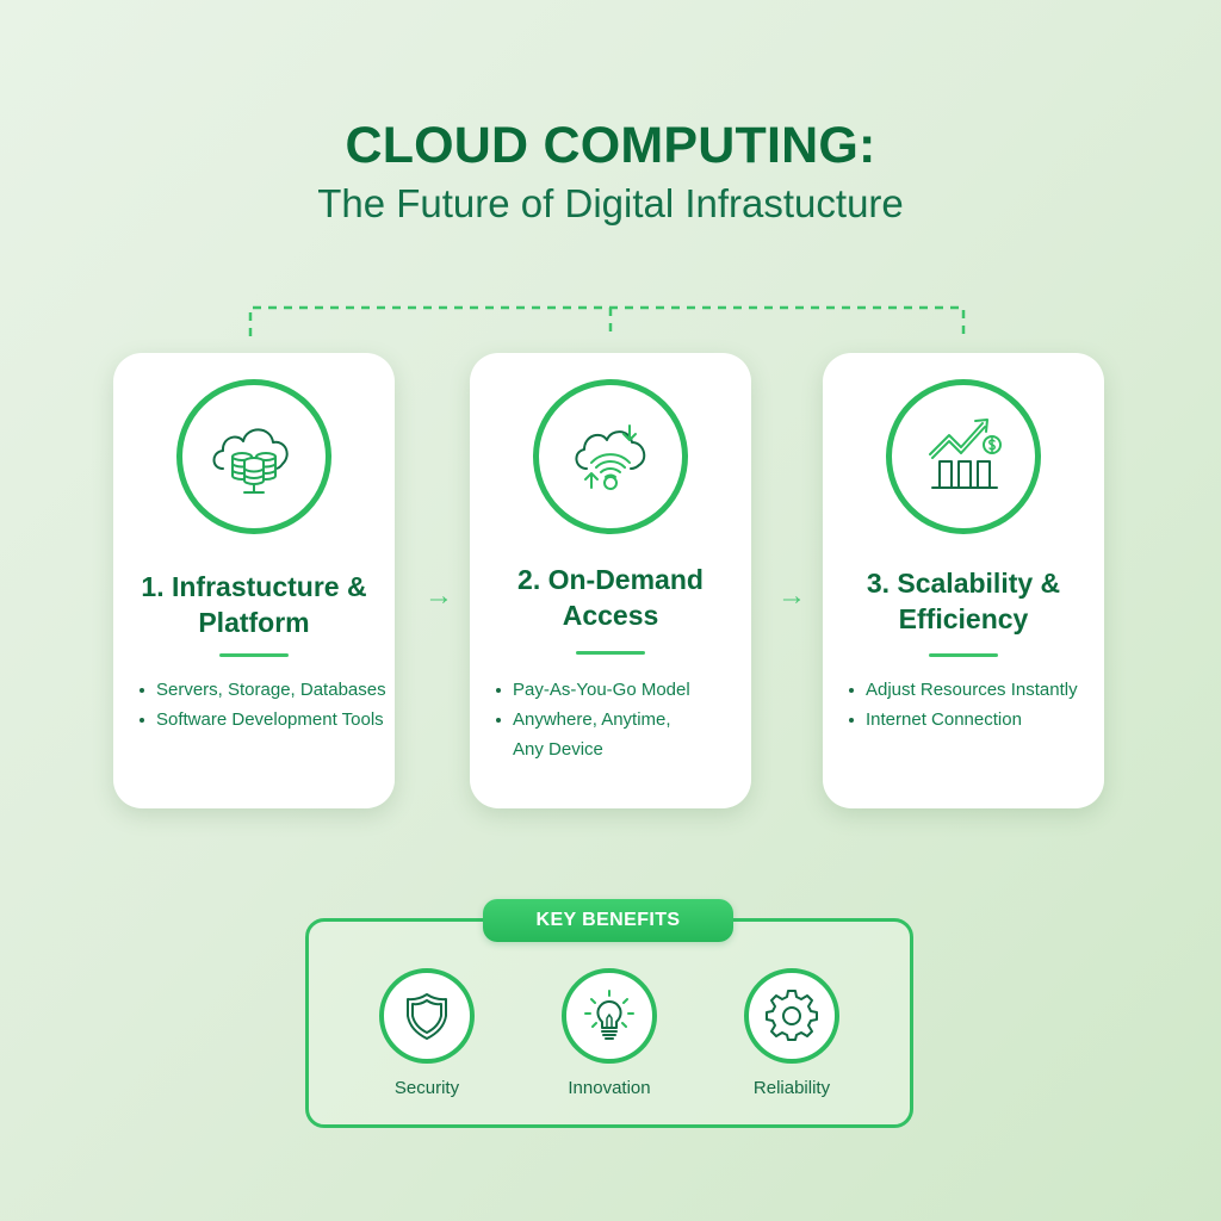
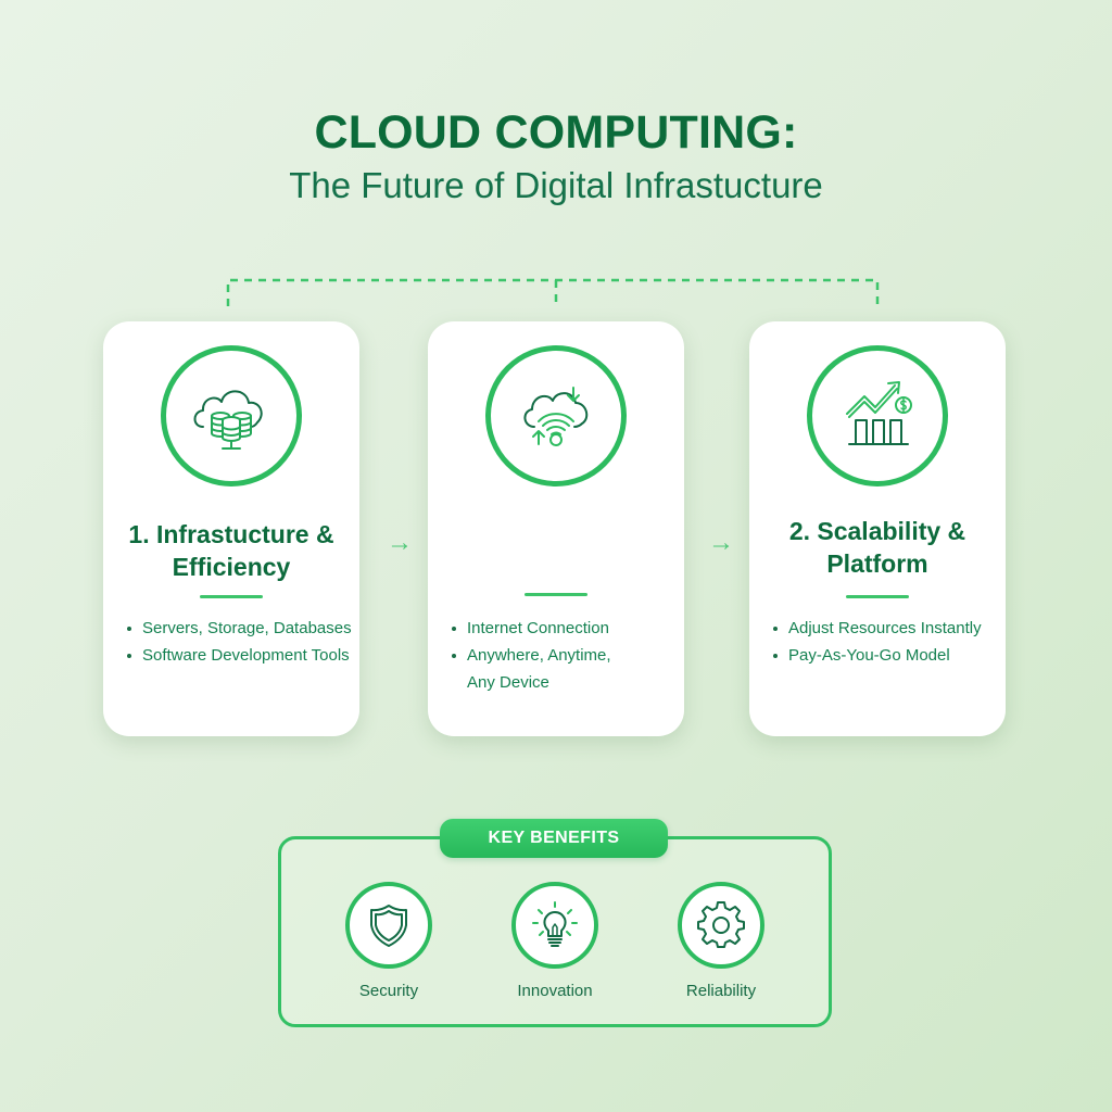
  CLOUD COMPUTING:
  The Future of Digital Infrastucture
  1. Infrastucture &
- Platform
+ Efficiency
  Servers, Storage, Databases
  Software Development Tools
  →
- 2. On-Demand
- Access
- Pay-As-You-Go Model
+ Internet Connection
  Anywhere, Anytime,
  Any Device
  →
- 3. Scalability &
+ 2. Scalability &
- Efficiency
+ Platform
  Adjust Resources Instantly
- Internet Connection
+ Pay-As-You-Go Model
  KEY BENEFITS
  Security
  Innovation
  Reliability
